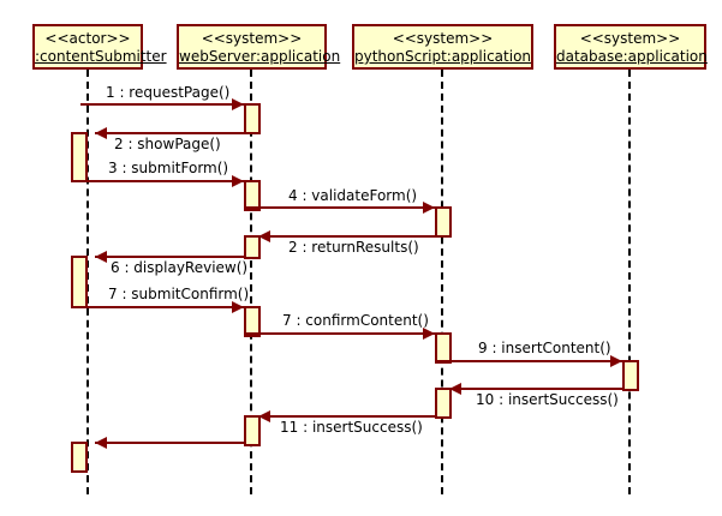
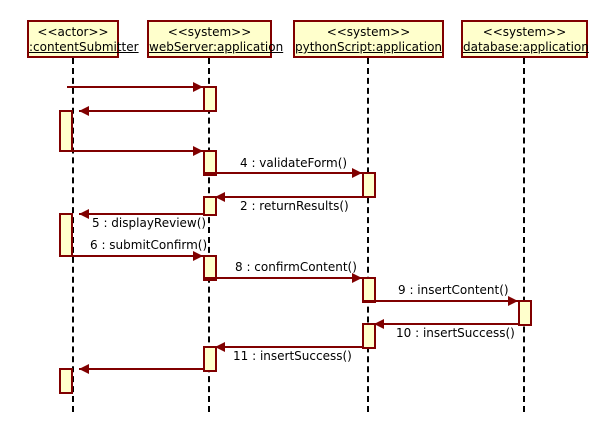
  <<actor>>
  :contentSubmitter
  <<system>>
  webServer:application
  <<system>>
  pythonScript:application
  <<system>>
  database:application
- 1 : requestPage()
- 2 : showPage()
- 3 : submitForm()
  4 : validateForm()
  2 : returnResults()
- 6 : displayReview()
+ 5 : displayReview()
- 7 : submitConfirm()
+ 6 : submitConfirm()
- 7 : confirmContent()
+ 8 : confirmContent()
  9 : insertContent()
  10 : insertSuccess()
  11 : insertSuccess()
